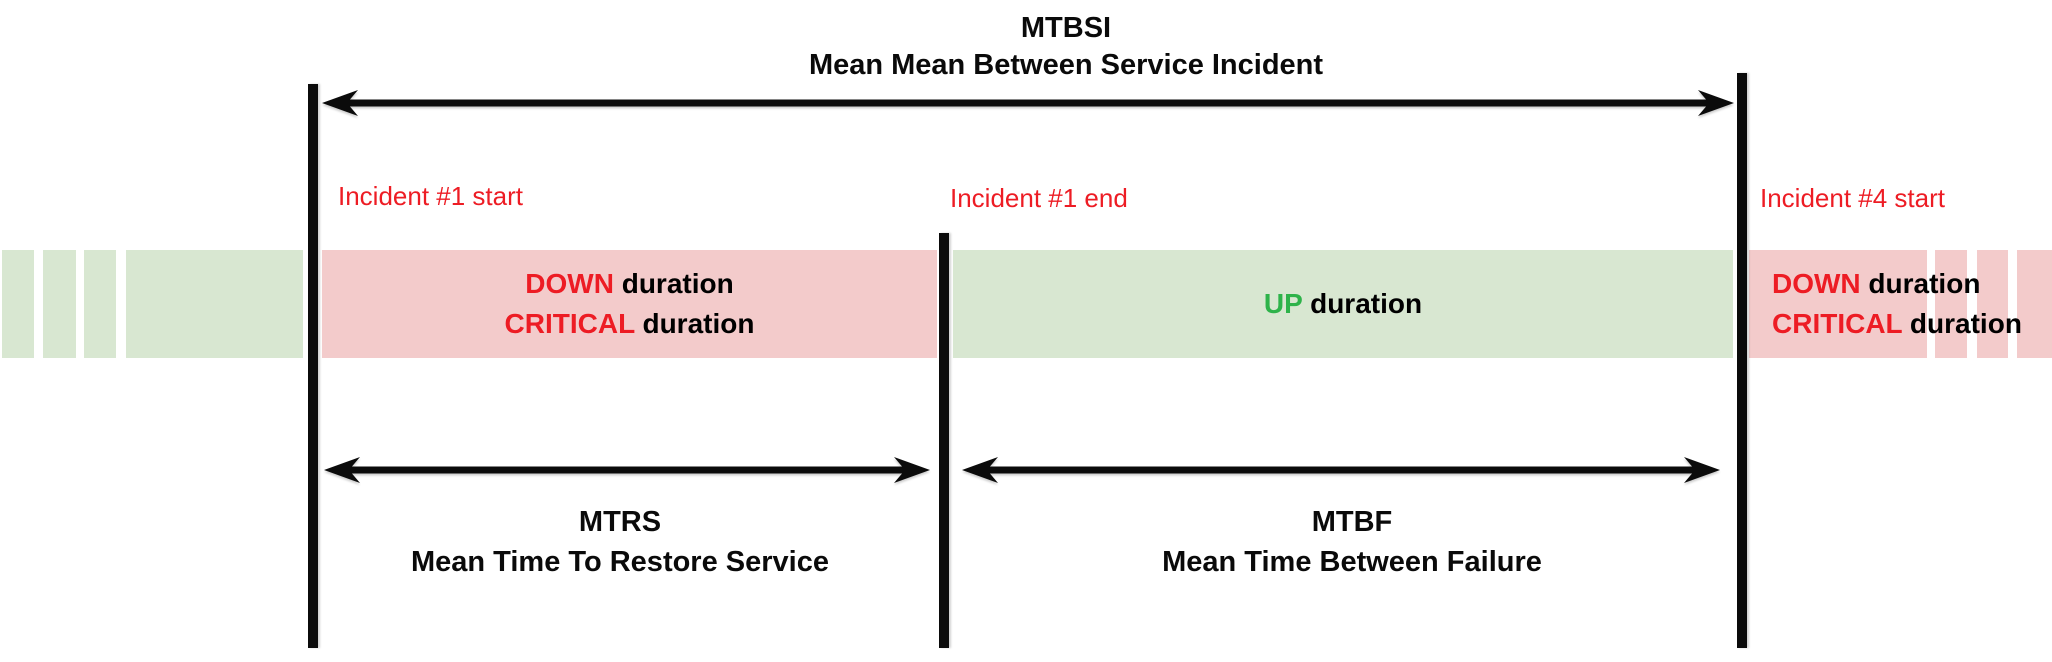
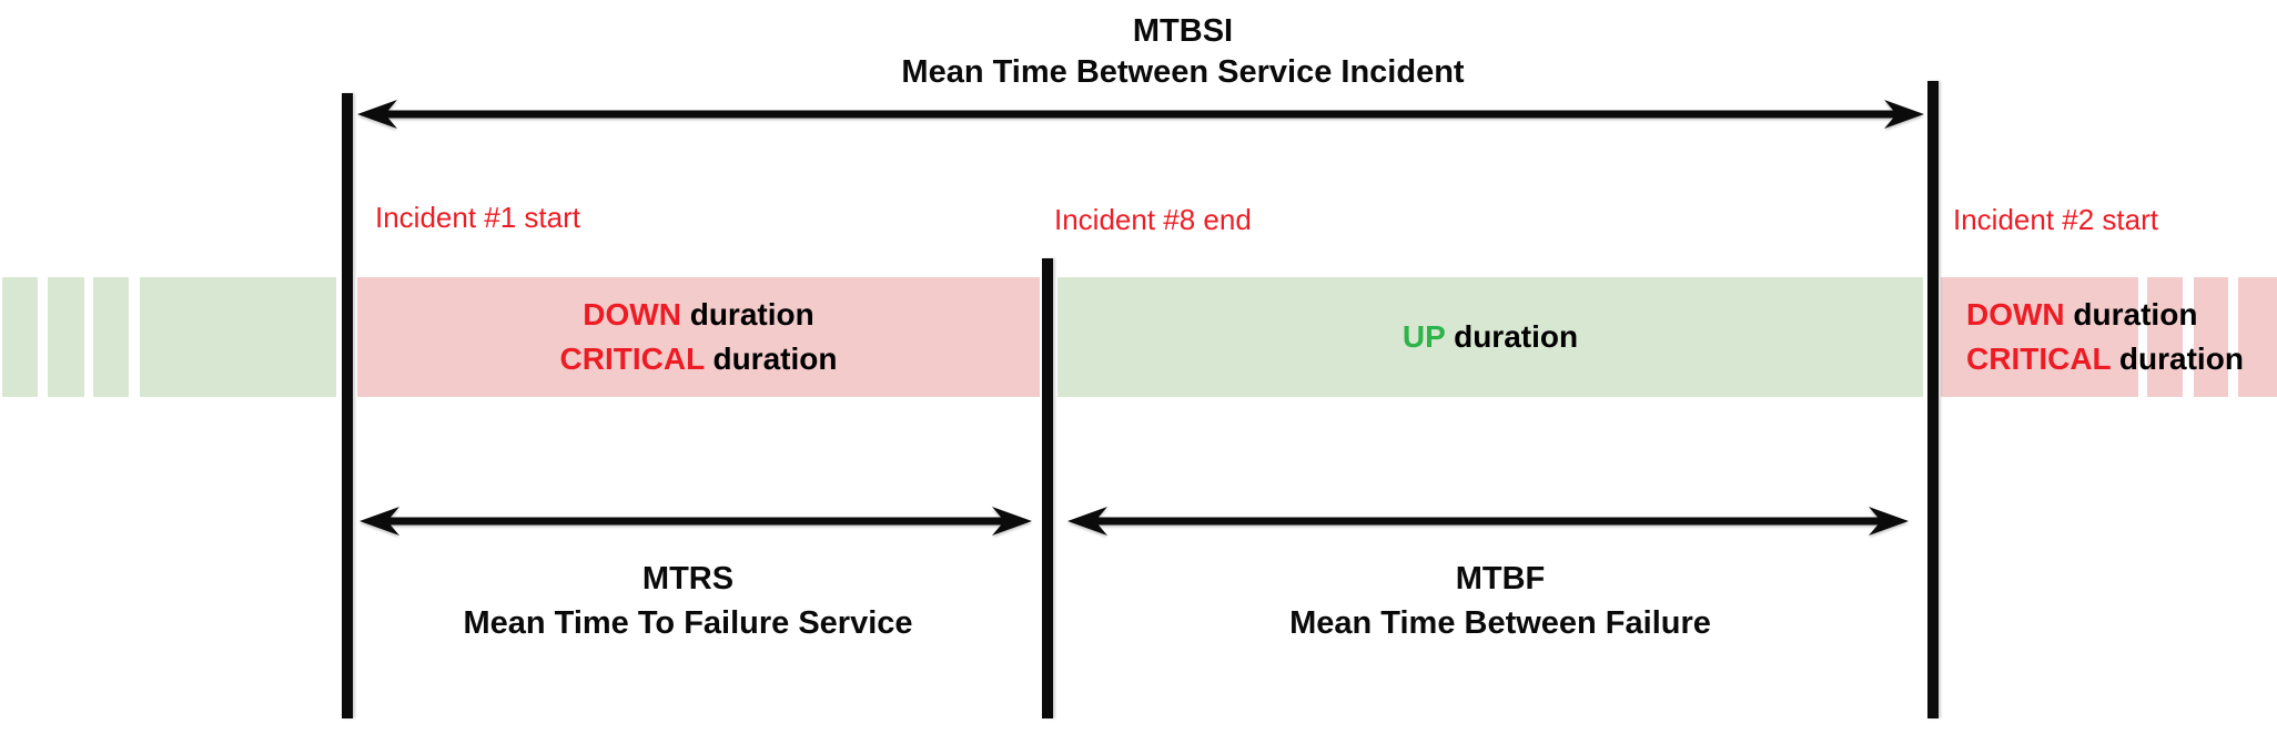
  MTBSI
- Mean Mean Between Service Incident
+ Mean Time Between Service Incident
  Incident #1 start
- Incident #1 end
+ Incident #8 end
- Incident #4 start
+ Incident #2 start
  DOWN duration
  CRITICAL duration
  UP duration
  DOWN duration
  CRITICAL duration
  MTRS
- Mean Time To Restore Service
+ Mean Time To Failure Service
  MTBF
  Mean Time Between Failure
